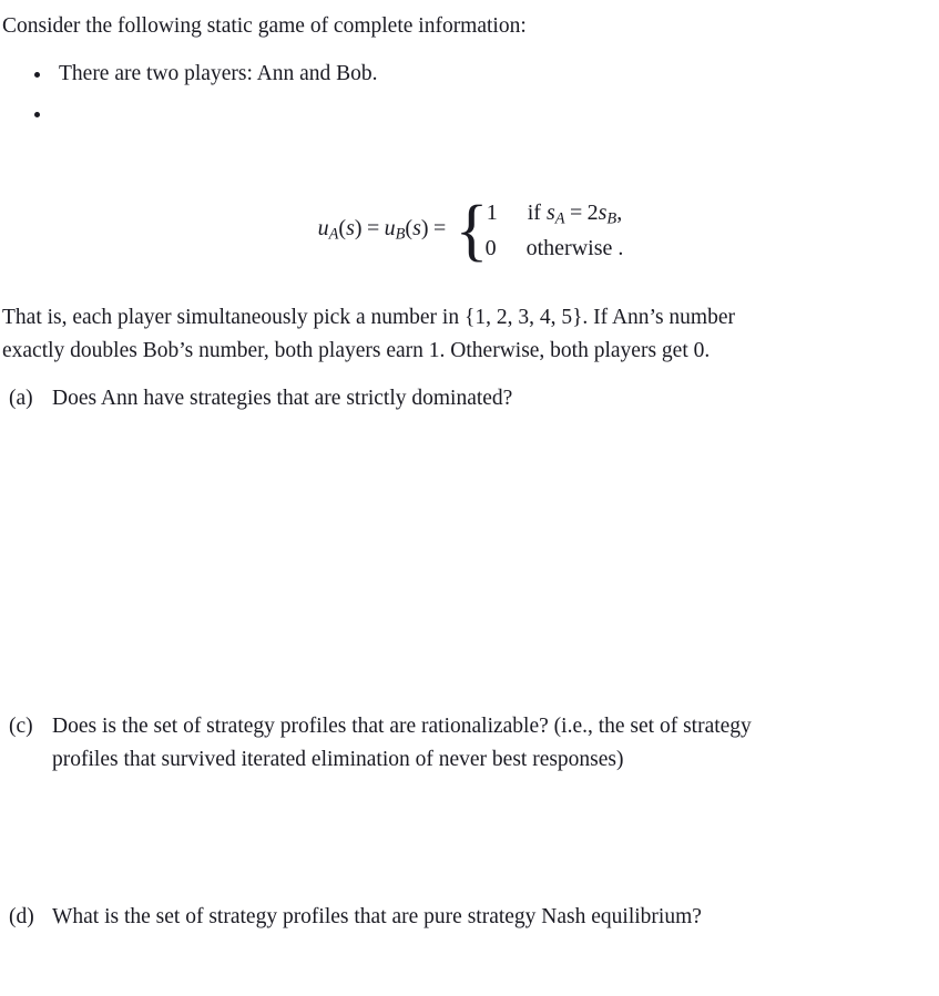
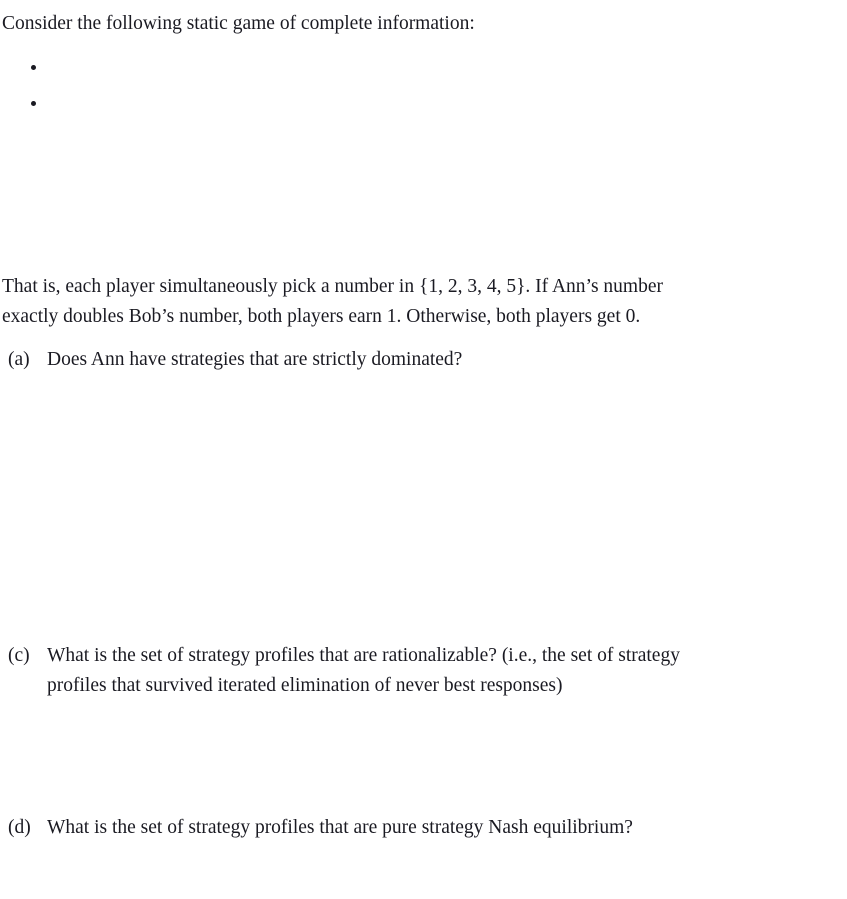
  Consider the following static game of complete information:
- There are two players: Ann and Bob.
- uA(s) = uB(s) =
- {
- 1 if sA = 2sB,
- 0 otherwise .
  That is, each player simultaneously pick a number in {1, 2, 3, 4, 5}. If Ann’s number
  exactly doubles Bob’s number, both players earn 1. Otherwise, both players get 0.
  (a)
  Does Ann have strategies that are strictly dominated?
  (c)
- Does is the set of strategy profiles that are rationalizable? (i.e., the set of strategy
+ What is the set of strategy profiles that are rationalizable? (i.e., the set of strategy
  profiles that survived iterated elimination of never best responses)
  (d)
  What is the set of strategy profiles that are pure strategy Nash equilibrium?
